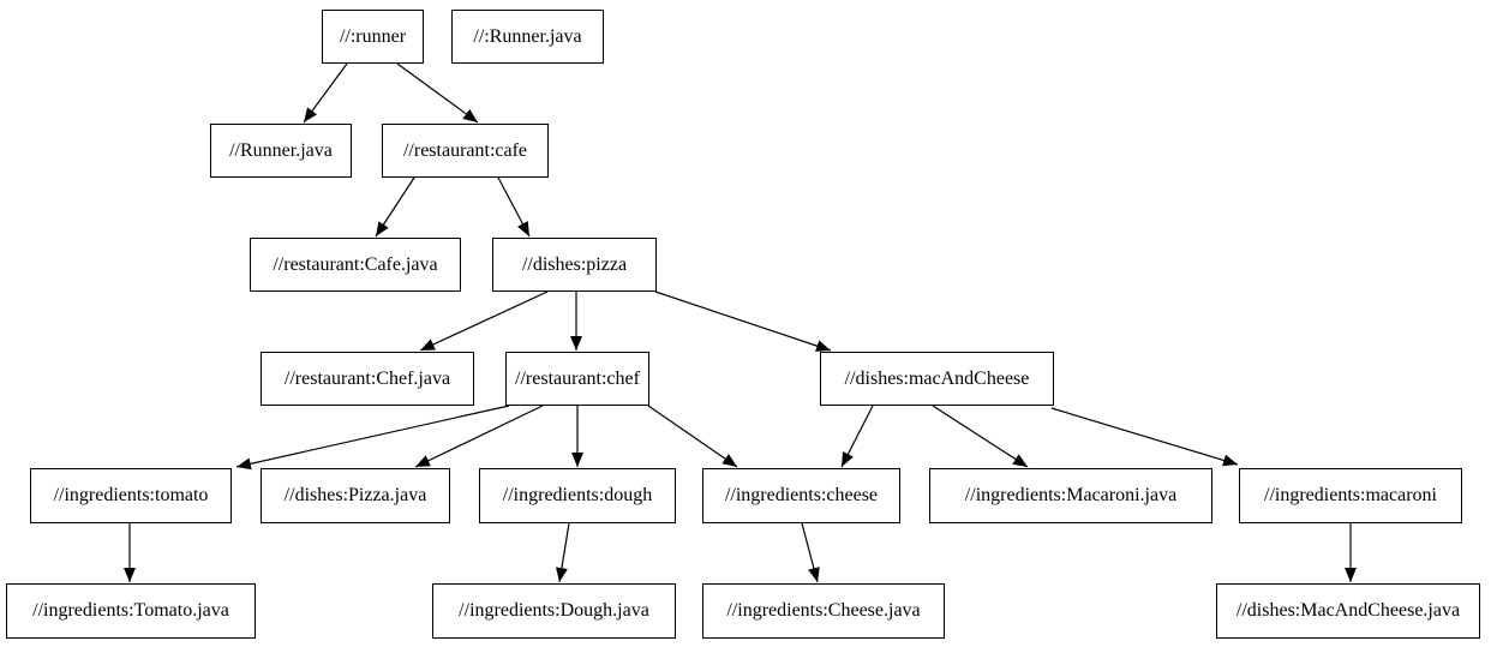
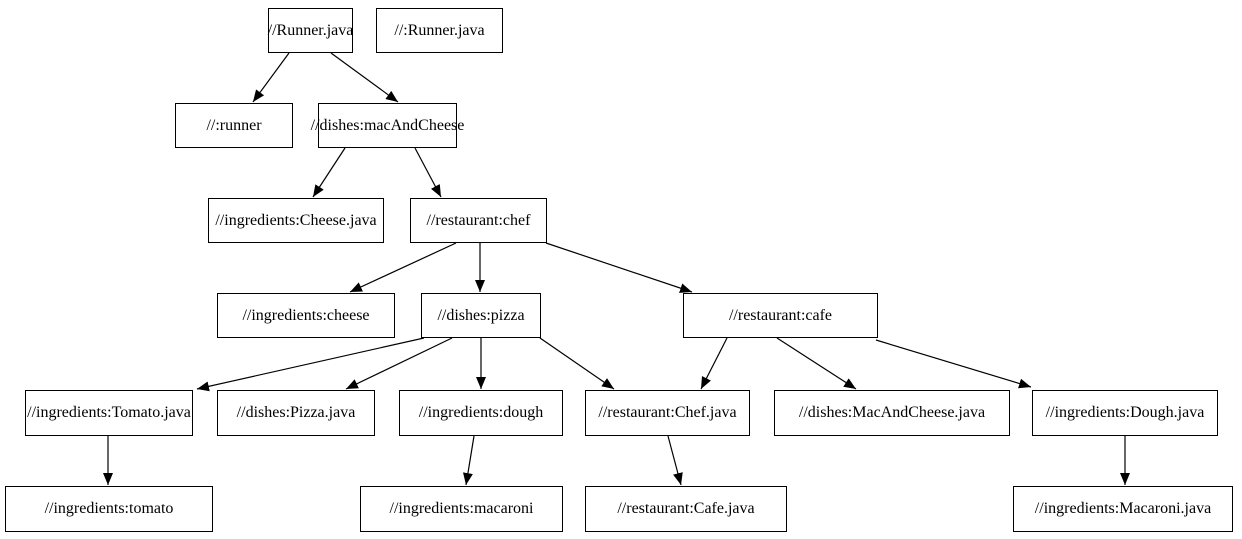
- //:runner
+ //Runner.java
  //:Runner.java
- //Runner.java
+ //:runner
- //restaurant:cafe
+ //dishes:macAndCheese
- //restaurant:Cafe.java
+ //ingredients:Cheese.java
- //dishes:pizza
+ //restaurant:chef
- //restaurant:Chef.java
+ //ingredients:cheese
- //restaurant:chef
+ //dishes:pizza
- //dishes:macAndCheese
+ //restaurant:cafe
- //ingredients:tomato
+ //ingredients:Tomato.java
  //dishes:Pizza.java
  //ingredients:dough
- //ingredients:cheese
+ //restaurant:Chef.java
- //ingredients:Macaroni.java
+ //dishes:MacAndCheese.java
- //ingredients:macaroni
+ //ingredients:Dough.java
- //ingredients:Tomato.java
+ //ingredients:tomato
- //ingredients:Dough.java
+ //ingredients:macaroni
- //ingredients:Cheese.java
+ //restaurant:Cafe.java
- //dishes:MacAndCheese.java
+ //ingredients:Macaroni.java
